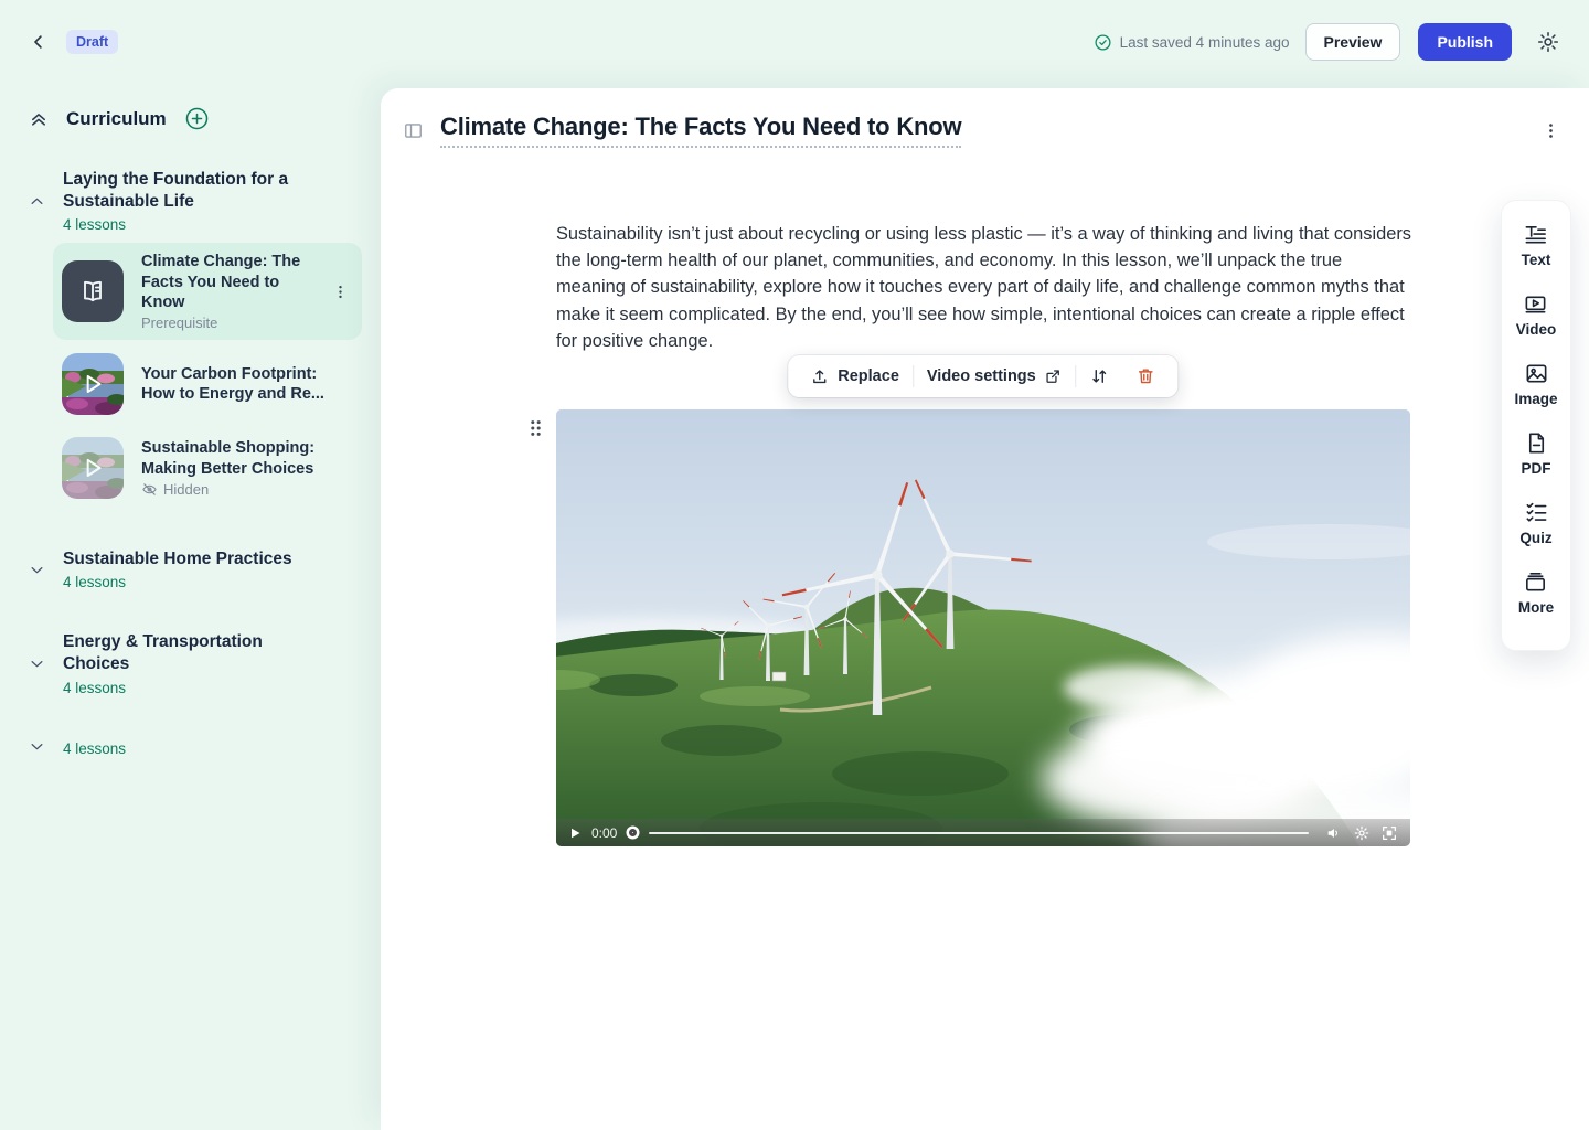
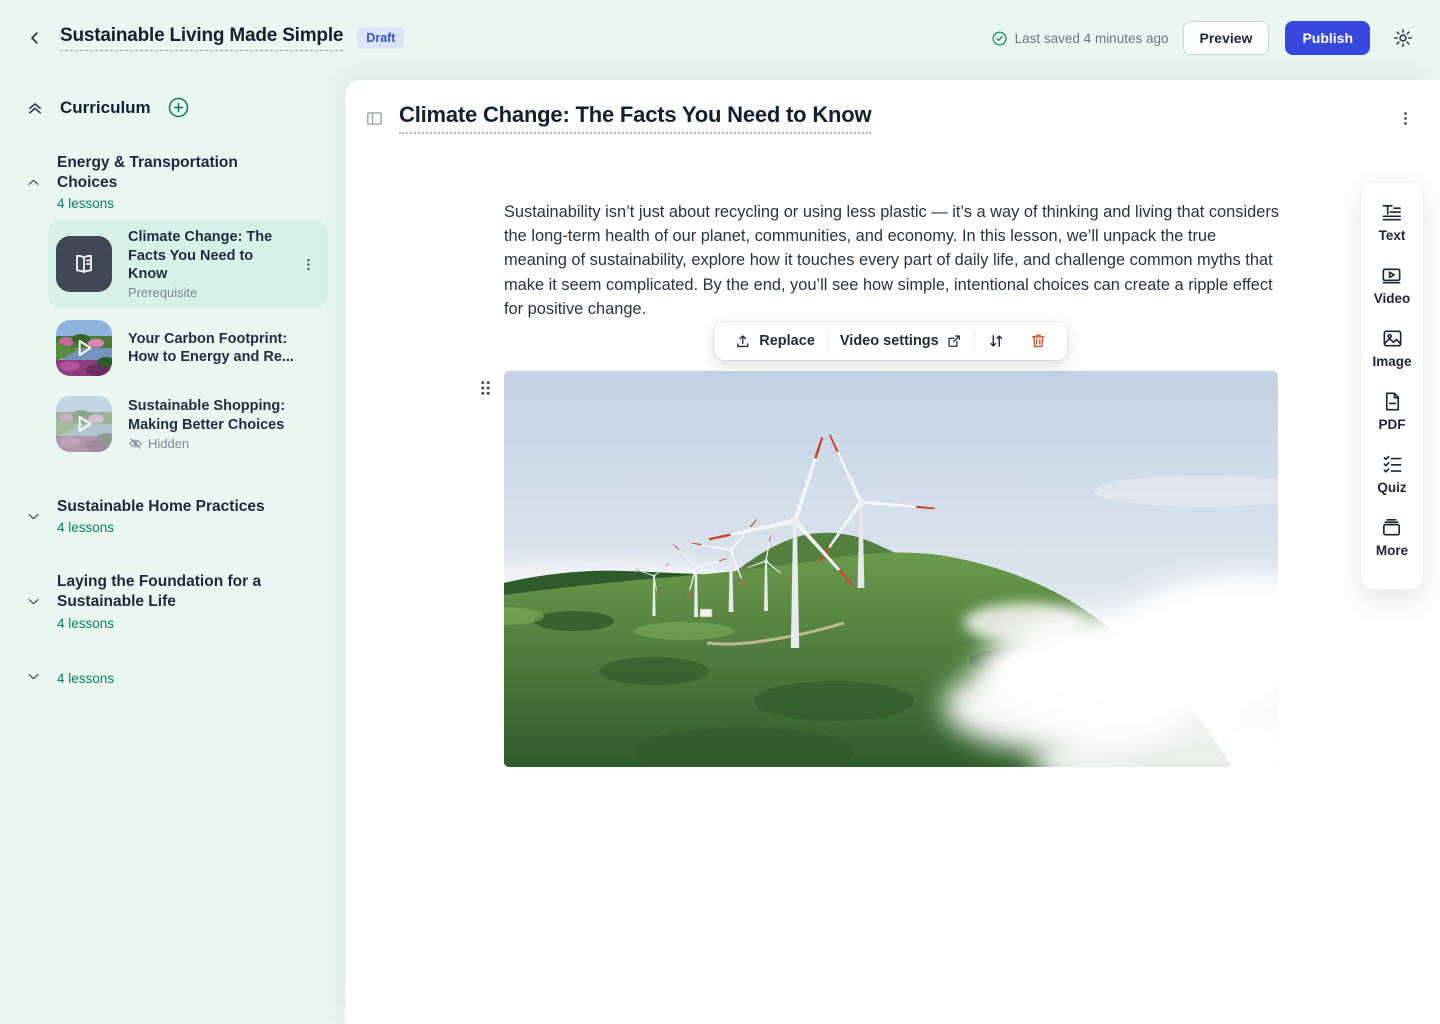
+ Sustainable Living Made Simple
  Draft
  Last saved 4 minutes ago
  Preview
  Publish
  Curriculum
- Laying the Foundation for a Sustainable Life
+ Energy & Transportation Choices
  4 lessons
  Climate Change: The Facts You Need to Know
  Prerequisite
  Your Carbon Footprint: How to Energy and Re...
  Sustainable Shopping: Making Better Choices
  Hidden
  Sustainable Home Practices
  4 lessons
- Energy & Transportation Choices
+ Laying the Foundation for a Sustainable Life
  4 lessons
  4 lessons
  Climate Change: The Facts You Need to Know
  Sustainability isn’t just about recycling or using less plastic — it’s a way of thinking and living that considers the long-term health of our planet, communities, and economy. In this lesson, we’ll unpack the true meaning of sustainability, explore how it touches every part of daily life, and challenge common myths that make it seem complicated. By the end, you’ll see how simple, intentional choices can create a ripple effect for positive change.
  Replace
  Video settings
- 0:00
  Text
  Video
  Image
  PDF
  Quiz
  More
